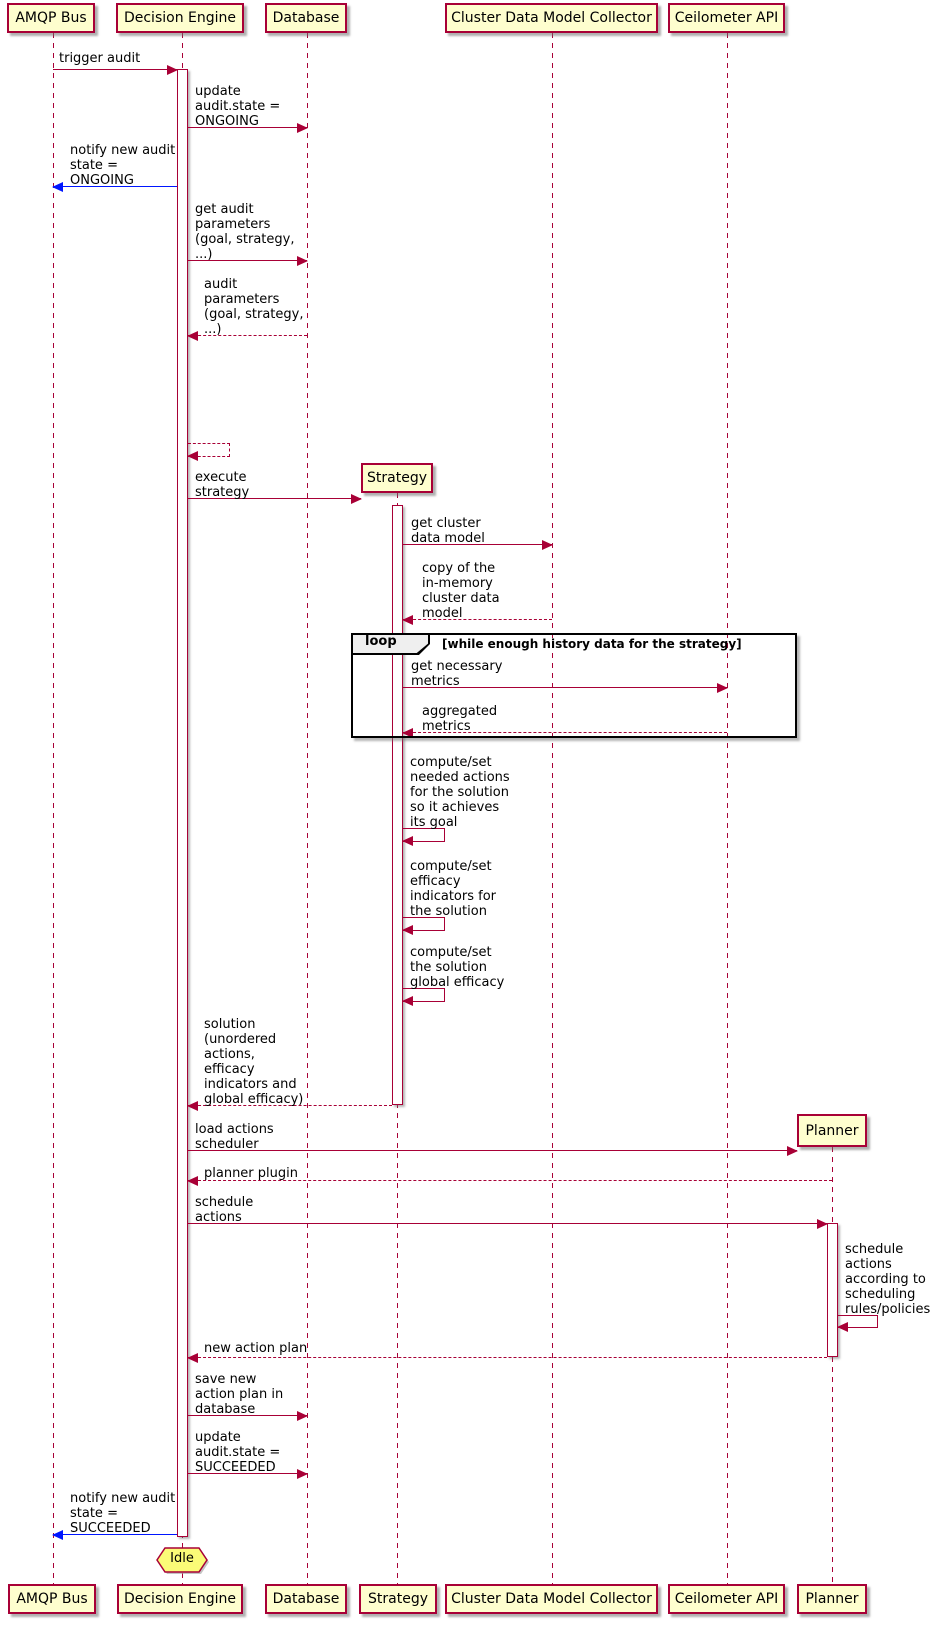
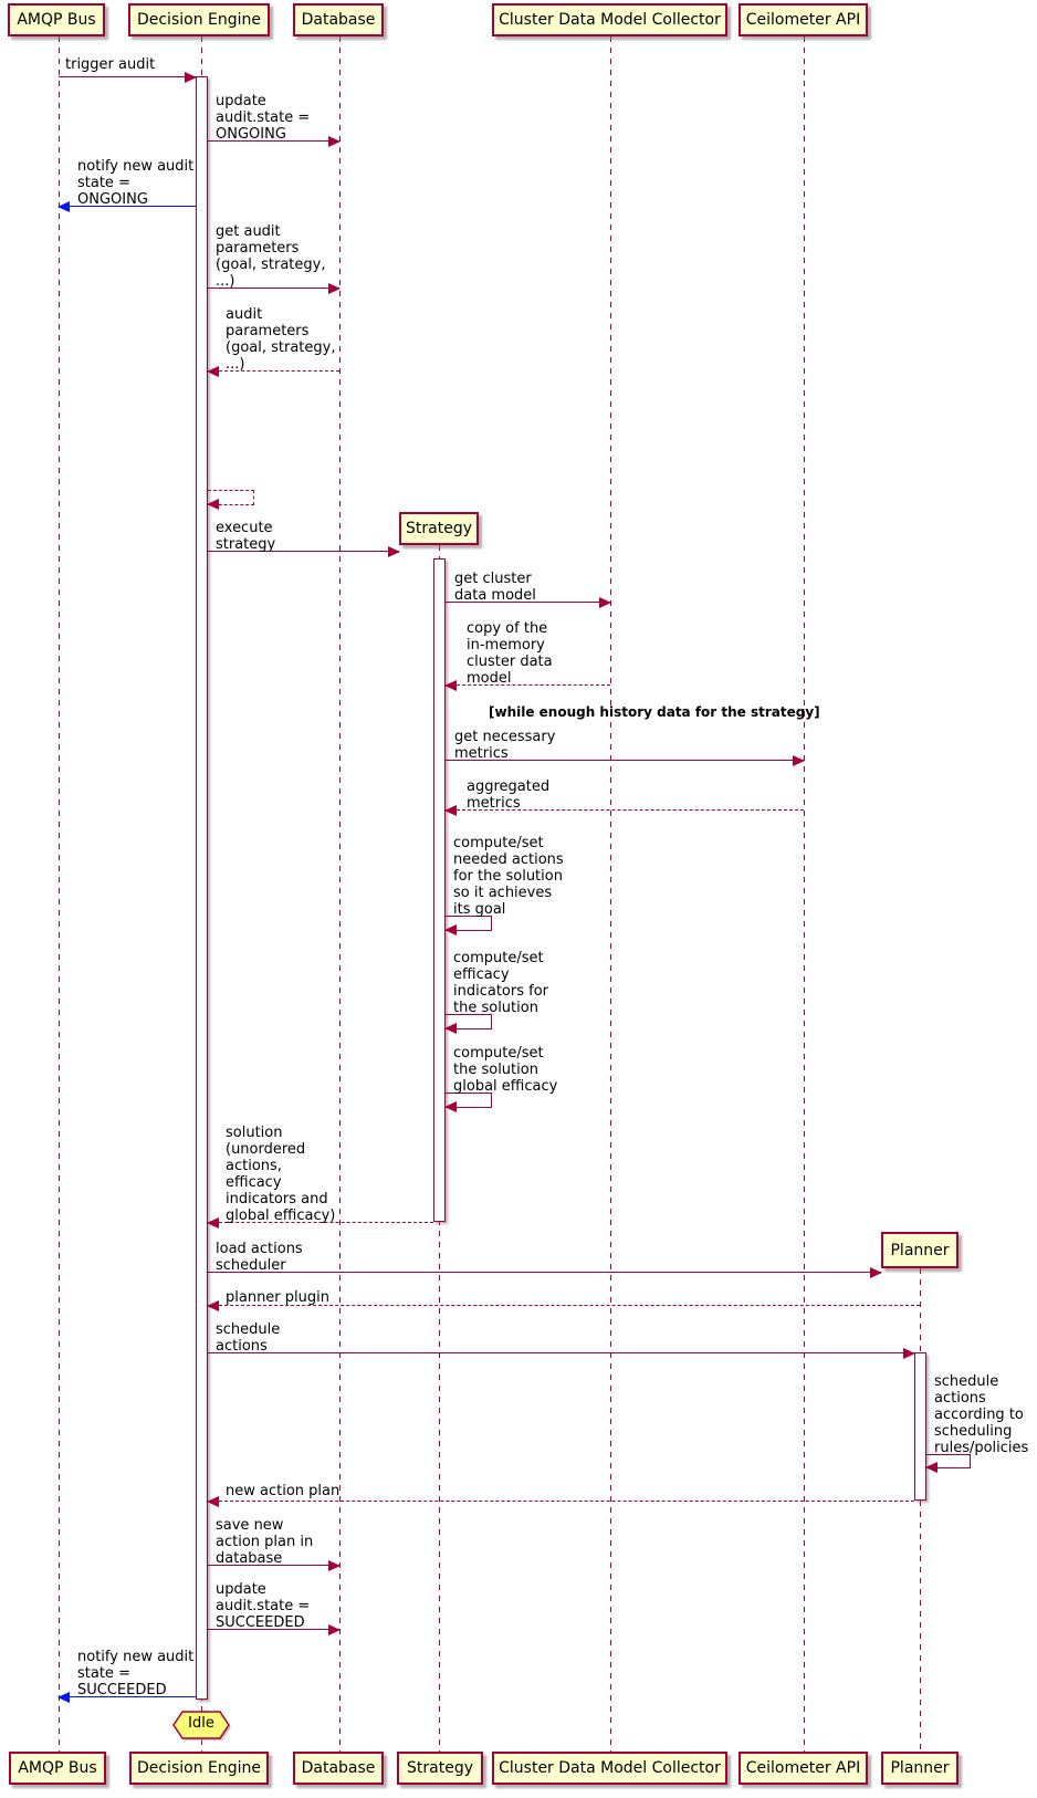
  AMQP Bus
  Decision Engine
  Database
  Cluster Data Model Collector
  Ceilometer API
  Strategy
  Planner
  trigger audit
  update
  audit.state =
  ONGOING
  notify new audit
  state =
  ONGOING
  get audit
  parameters
  (goal, strategy,
  ...)
  audit
  parameters
  (goal, strategy,
  ...)
  execute
  strategy
  get cluster
  data model
  copy of the
  in-memory
  cluster data
  model
  get necessary
  metrics
  aggregated
  metrics
  compute/set
  needed actions
  for the solution
  so it achieves
  its goal
  compute/set
  efficacy
  indicators for
  the solution
  compute/set
  the solution
  global efficacy
  solution
  (unordered
  actions,
  efficacy
  indicators and
  global efficacy)
  load actions
  scheduler
  planner plugin
  schedule
  actions
  schedule
  actions
  according to
  scheduling
  rules/policies
  new action plan
  save new
  action plan in
  database
  update
  audit.state =
  SUCCEEDED
  notify new audit
  state =
  SUCCEEDED
- loop
  [while enough history data for the strategy]
  Idle
  AMQP Bus
  Decision Engine
  Database
  Strategy
  Cluster Data Model Collector
  Ceilometer API
  Planner
